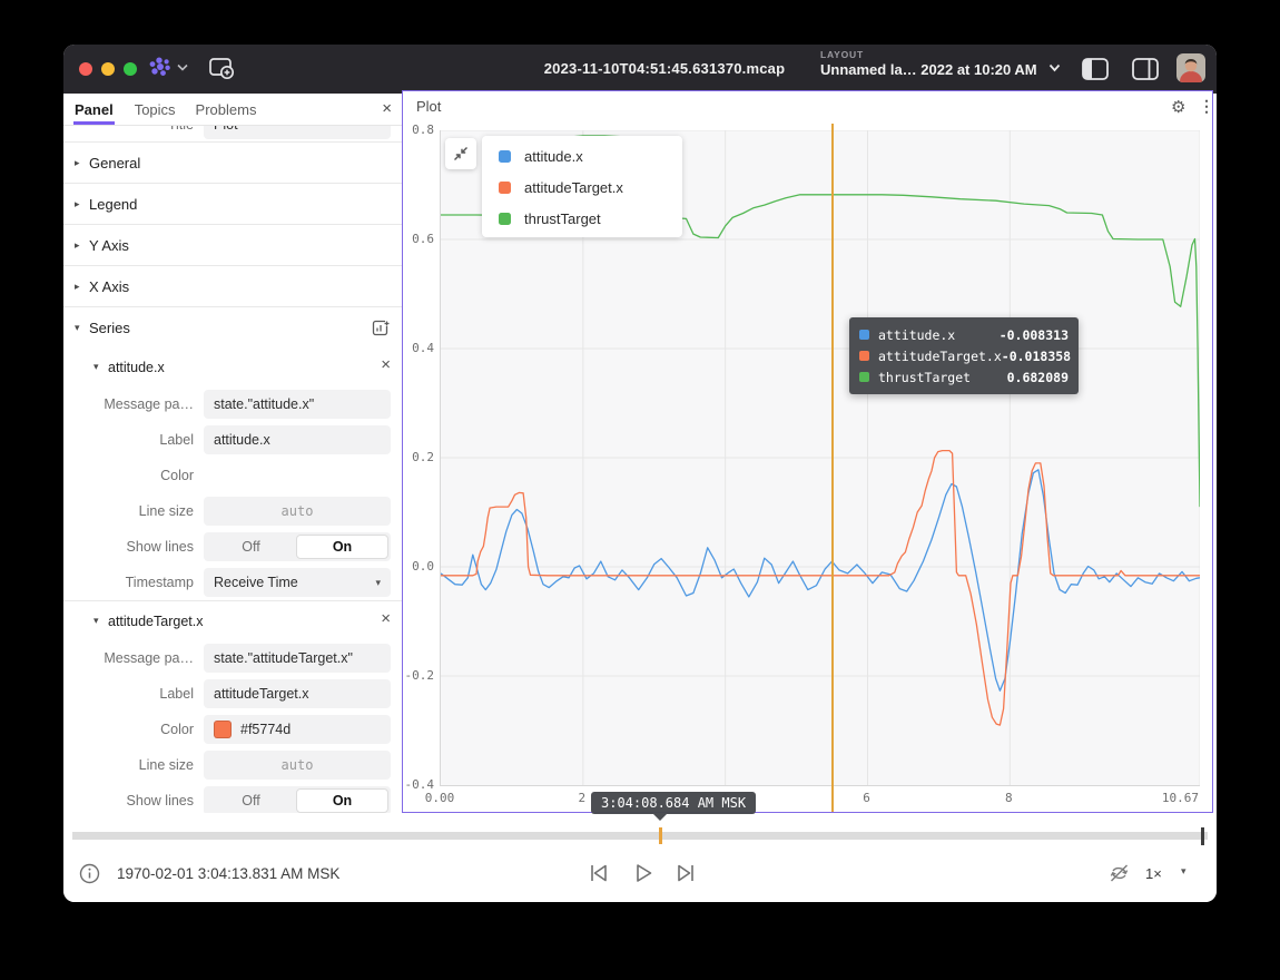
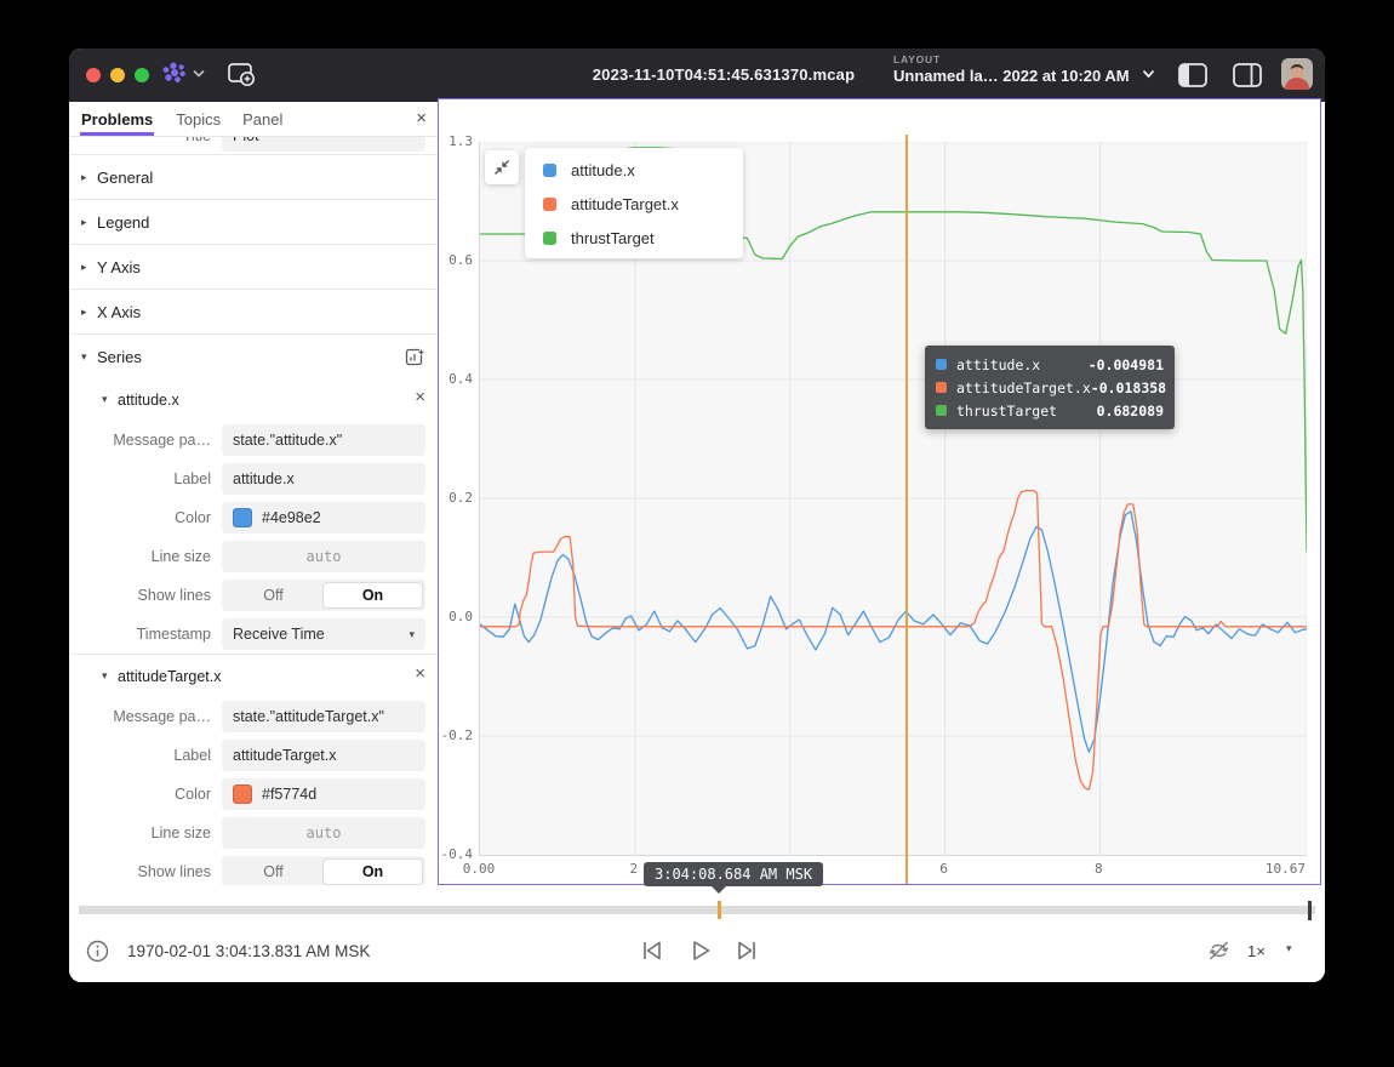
  2023-11-10T04:51:45.631370.mcap
  LAYOUT
  Unnamed la… 2022 at 10:20 AM
- Panel
+ Problems
  Topics
- Problems
+ Panel
  ×
  ▸
  General
  ▸
  Legend
  ▸
  Y Axis
  ▸
  X Axis
  ▾
  Series
  ▾
  attitude.x
  ×
  Message pa…
  state."attitude.x"
  Label
  attitude.x
  Color
+ #4e98e2
  Line size
  auto
  Show lines
  Off
  On
  Timestamp
  Receive Time
  ▾
  ▾
  attitudeTarget.x
  ×
  Message pa…
  state."attitudeTarget.x"
  Label
  attitudeTarget.x
  Color
  #f5774d
  Line size
  auto
  Show lines
  Off
  On
- Plot
- ⚙
- ⋮
- 0.8
+ 1.3
  0.6
  0.4
  0.2
  0.0
  -0.2
  -0.4
  0.00
  2
  6
  8
  10.67
  attitude.x
  attitudeTarget.x
  thrustTarget
  attitude.x
- -0.008313
+ -0.004981
  attitudeTarget.x
  -0.018358
  thrustTarget
  0.682089
  3:04:08.684 AM MSK
  1970-02-01 3:04:13.831 AM MSK
  1×
  ▾
